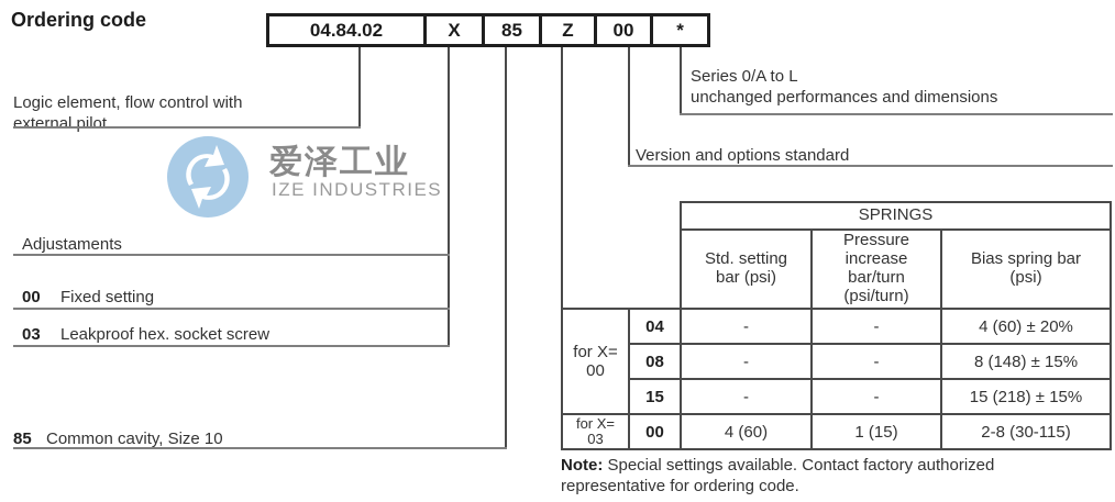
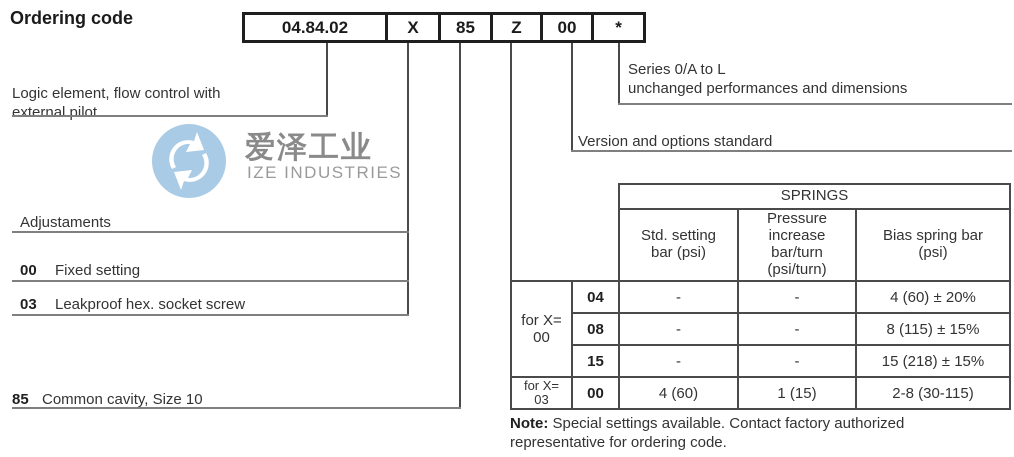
  Ordering code
  04.84.02
  X
  85
  Z
  00
  *
  Logic element, flow control with
  external pilot
  Series 0/A to L
  unchanged performances and dimensions
  Version and options standard
  爱泽工业
  IZE INDUSTRIES
  Adjustaments
  00
  Fixed setting
  03
  Leakproof hex. socket screw
  85
  Common cavity, Size 10
  SPRINGS
  Std. setting bar (psi)
  Pressure increase bar/turn (psi/turn)
  Bias spring bar (psi)
  for X= 00
  for X= 03
  04
  -
  -
  4 (60) ± 20%
  08
  -
  -
- 8 (148) ± 15%
+ 8 (115) ± 15%
  15
  -
  -
  15 (218) ± 15%
  00
  4 (60)
  1 (15)
  2-8 (30-115)
  Note: Special settings available. Contact factory authorized representative for ordering code.
